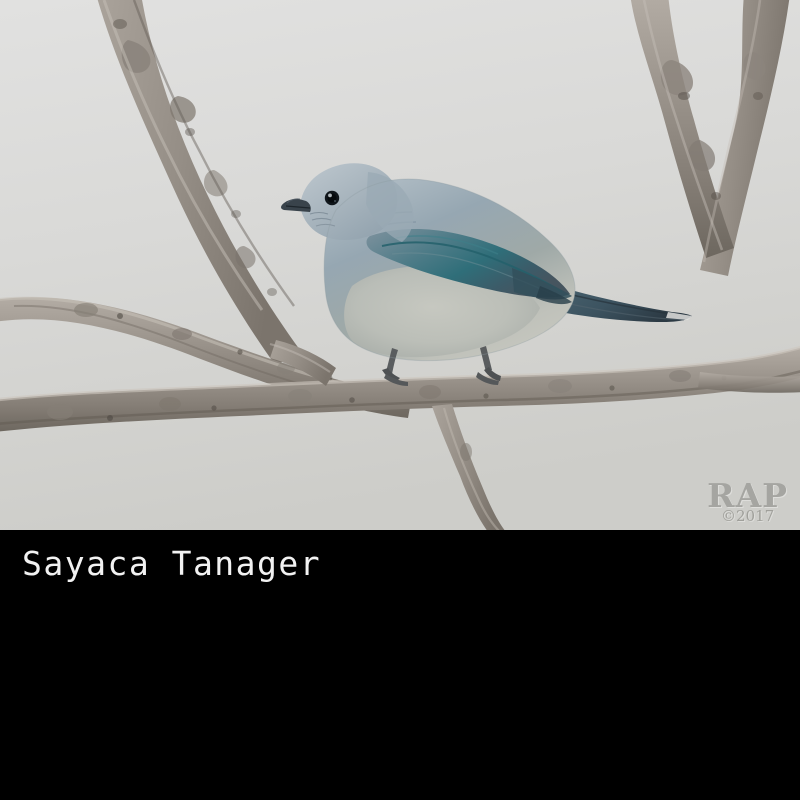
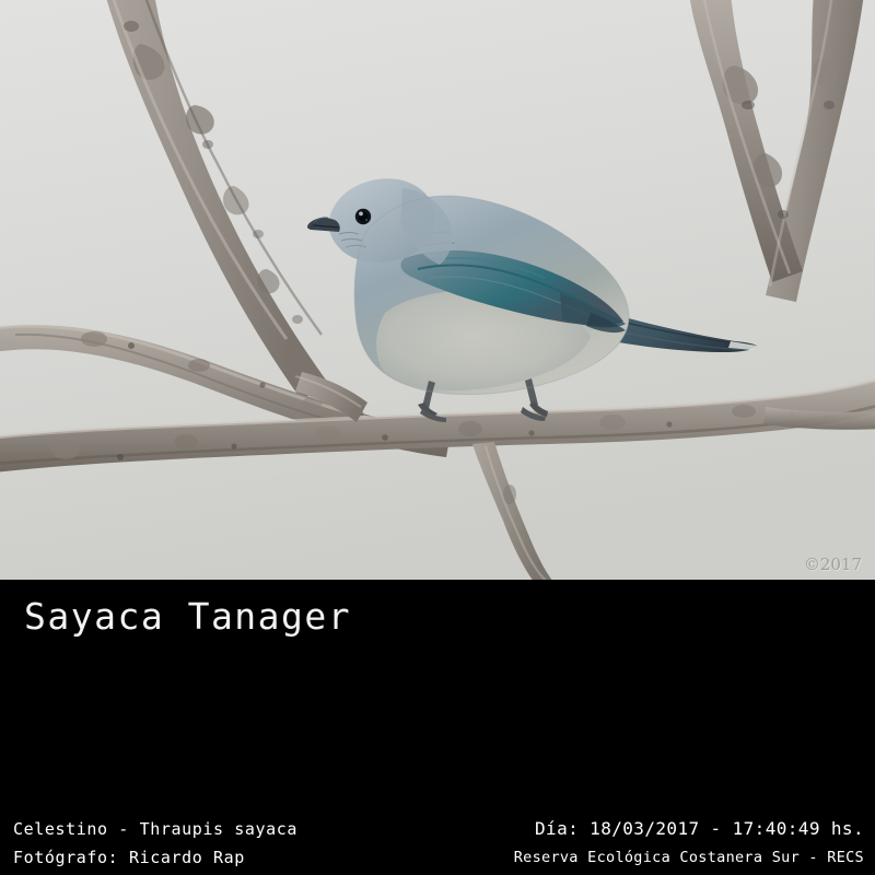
- RAP
  ©2017
  Sayaca Tanager
+ Celestino - Thraupis sayaca
+ Fotógrafo: Ricardo Rap
+ Día: 18/03/2017 - 17:40:49 hs.
+ Reserva Ecológica Costanera Sur - RECS
